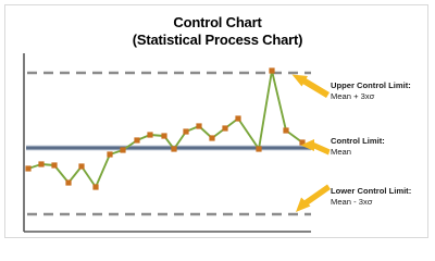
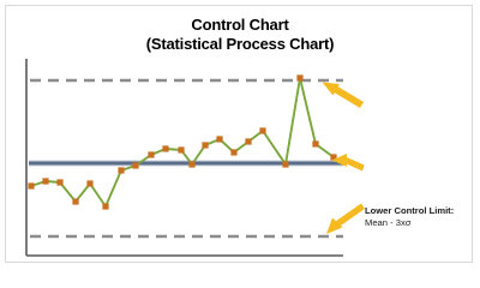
  Control Chart
  (Statistical Process Chart)
- Upper Control Limit:
- Mean + 3xσ
- Control Limit:
- Mean
  Lower Control Limit:
  Mean - 3xσ
